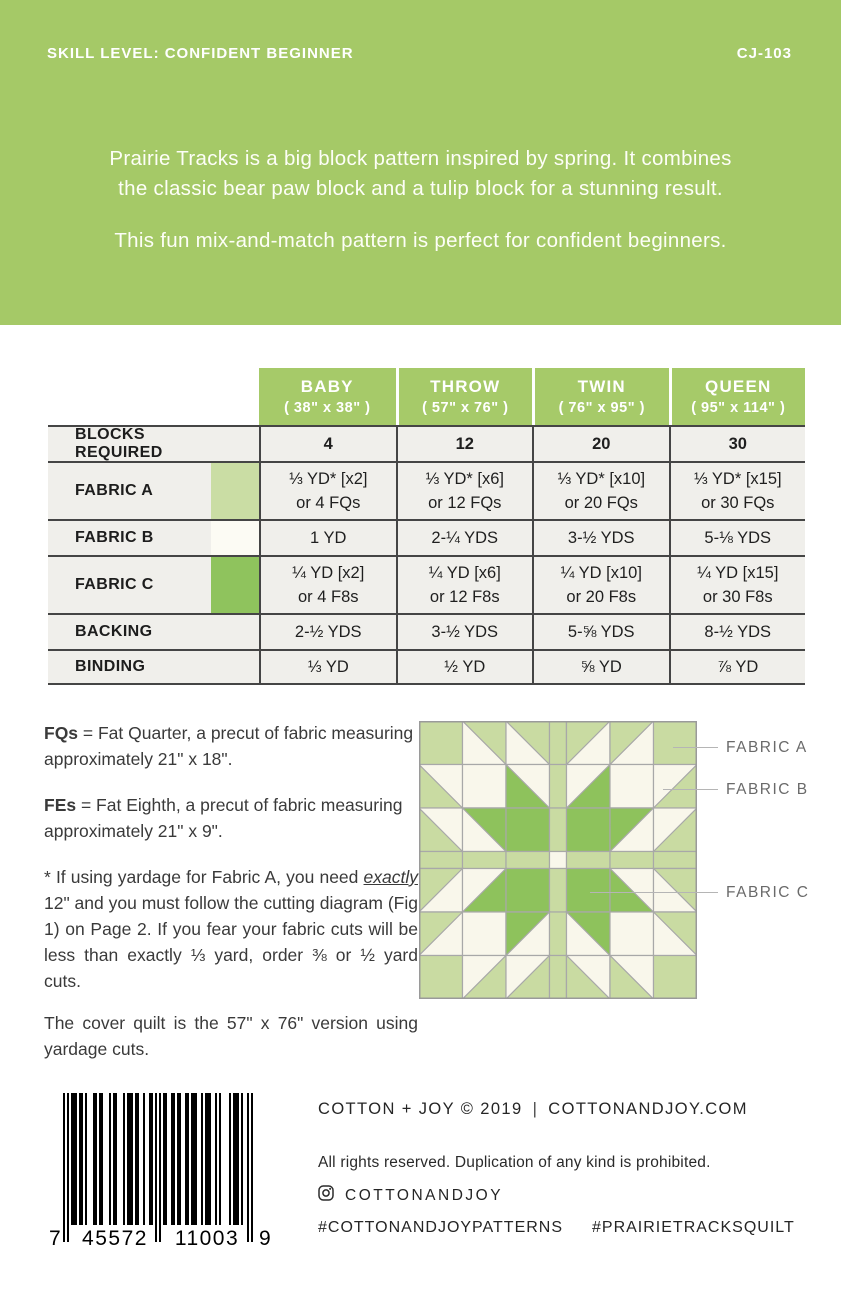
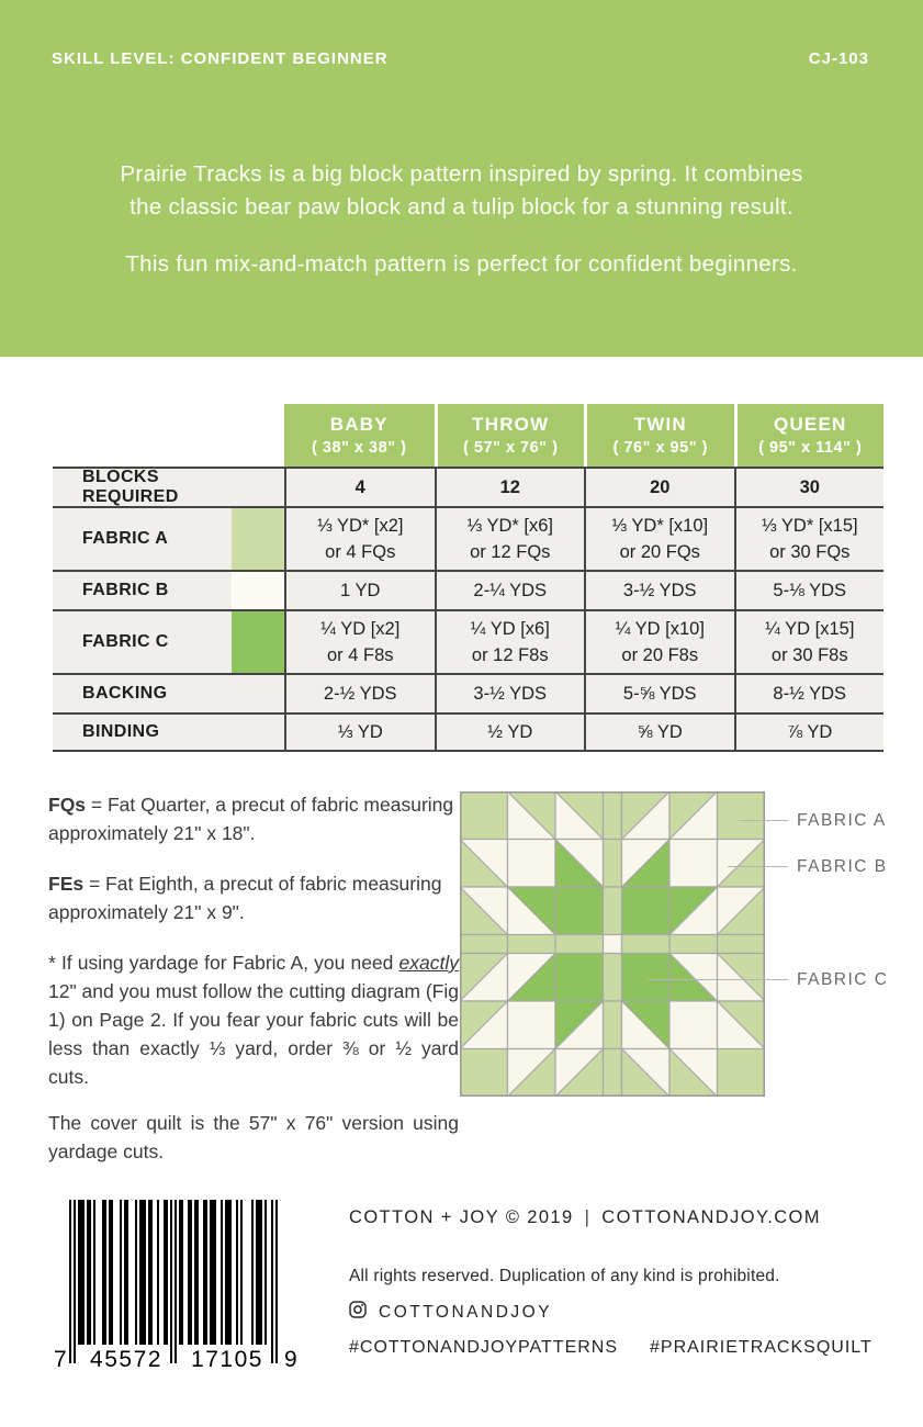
  SKILL LEVEL: CONFIDENT BEGINNER
  CJ-103
  Prairie Tracks is a big block pattern inspired by spring. It combines
  the classic bear paw block and a tulip block for a stunning result.
  This fun mix-and-match pattern is perfect for confident beginners.
  BABY
  ( 38" x 38" )
  THROW
  ( 57" x 76" )
  TWIN
  ( 76" x 95" )
  QUEEN
  ( 95" x 114" )
  BLOCKS REQUIRED
  4
  12
  20
  30
  FABRIC A
  ⅓ YD* [x2]
  or 4 FQs
  ⅓ YD* [x6]
  or 12 FQs
  ⅓ YD* [x10]
  or 20 FQs
  ⅓ YD* [x15]
  or 30 FQs
  FABRIC B
  1 YD
  2-¼ YDS
  3-½ YDS
  5-⅛ YDS
  FABRIC C
  ¼ YD [x2]
  or 4 F8s
  ¼ YD [x6]
  or 12 F8s
  ¼ YD [x10]
  or 20 F8s
  ¼ YD [x15]
  or 30 F8s
  BACKING
  2-½ YDS
  3-½ YDS
  5-⅝ YDS
  8-½ YDS
  BINDING
  ⅓ YD
  ½ YD
  ⅝ YD
  ⅞ YD
  FQs = Fat Quarter, a precut of fabric measuring approximately 21" x 18".
  FEs = Fat Eighth, a precut of fabric measuring approximately 21" x 9".
  * If using yardage for Fabric A, you need exactly 12" and you must follow the cutting diagram (Fig 1) on Page 2. If you fear your fabric cuts will be less than exactly ⅓ yard, order ⅜ or ½ yard cuts.
  The cover quilt is the 57" x 76" version using yardage cuts.
  FABRIC A
  FABRIC B
  FABRIC C
  7
  45572
- 11003
+ 17105
  9
  COTTON + JOY © 2019 | COTTONANDJOY.COM
  All rights reserved. Duplication of any kind is prohibited.
  COTTONANDJOY
  #COTTONANDJOYPATTERNS
  #PRAIRIETRACKSQUILT
